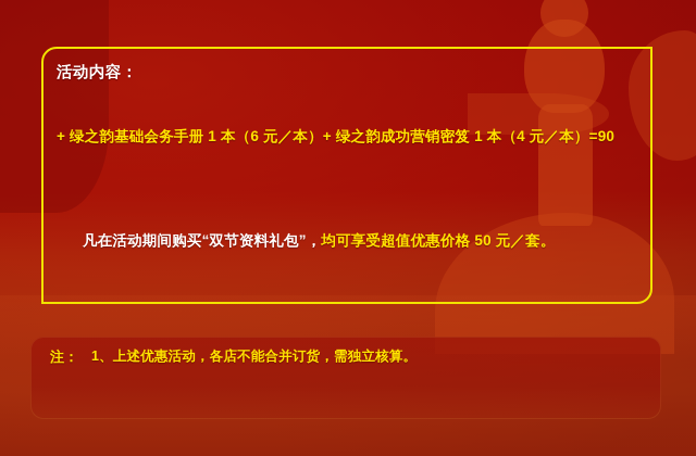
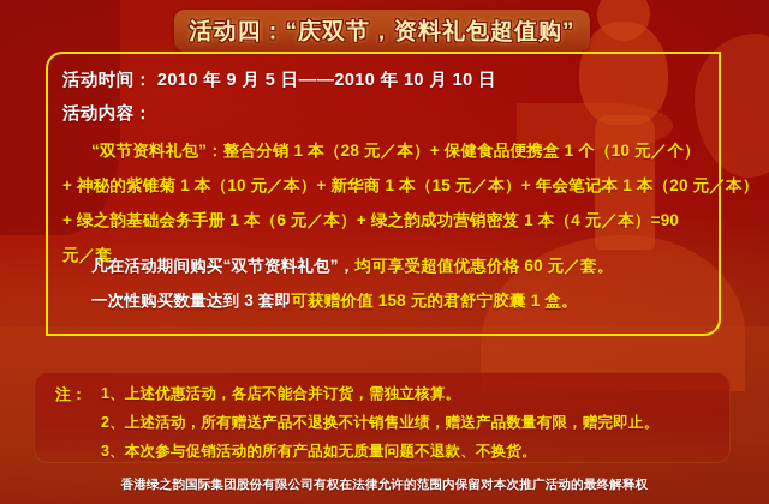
+ 活动四：“庆双节，资料礼包超值购”
+ 活动时间： 2010 年 9 月 5 日——2010 年 10 月 10 日
  活动内容：
+ “双节资料礼包”：整合分销 1 本（28 元／本）+ 保健食品便携盒 1 个（10 元／个）
+ + 神秘的紫锥菊 1 本（10 元／本）+ 新华商 1 本（15 元／本）+ 年会笔记本 1 本（20 元／本）
  + 绿之韵基础会务手册 1 本（6 元／本）+ 绿之韵成功营销密笈 1 本（4 元／本）=90
+ 元／套
- 凡在活动期间购买“双节资料礼包”，均可享受超值优惠价格 50 元／套。
+ 凡在活动期间购买“双节资料礼包”，均可享受超值优惠价格 60 元／套。
+ 一次性购买数量达到 3 套即可获赠价值 158 元的君舒宁胶囊 1 盒。
  注：
  1、上述优惠活动，各店不能合并订货，需独立核算。
+ 2、上述活动，所有赠送产品不退换不计销售业绩，赠送产品数量有限，赠完即止。
+ 3、本次参与促销活动的所有产品如无质量问题不退款、不换货。
+ 香港绿之韵国际集团股份有限公司有权在法律允许的范围内保留对本次推广活动的最终解释权
